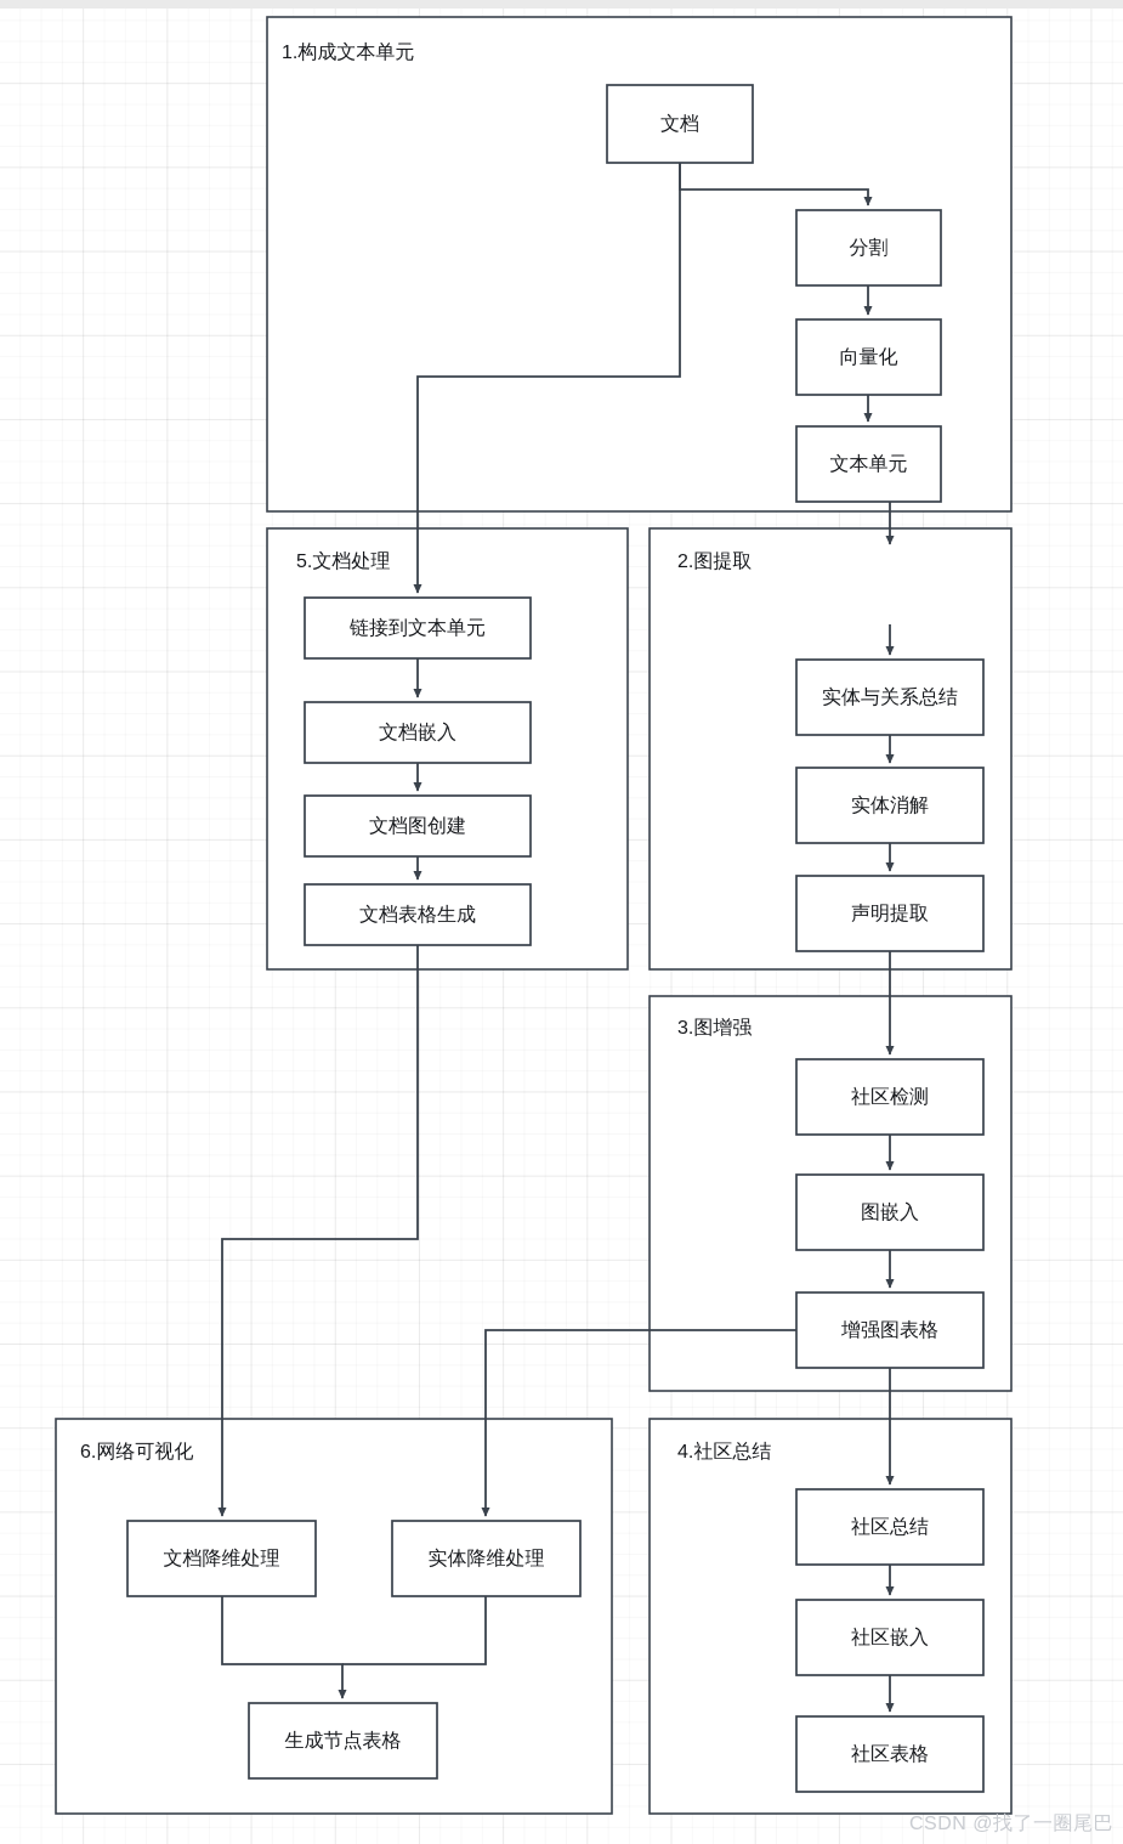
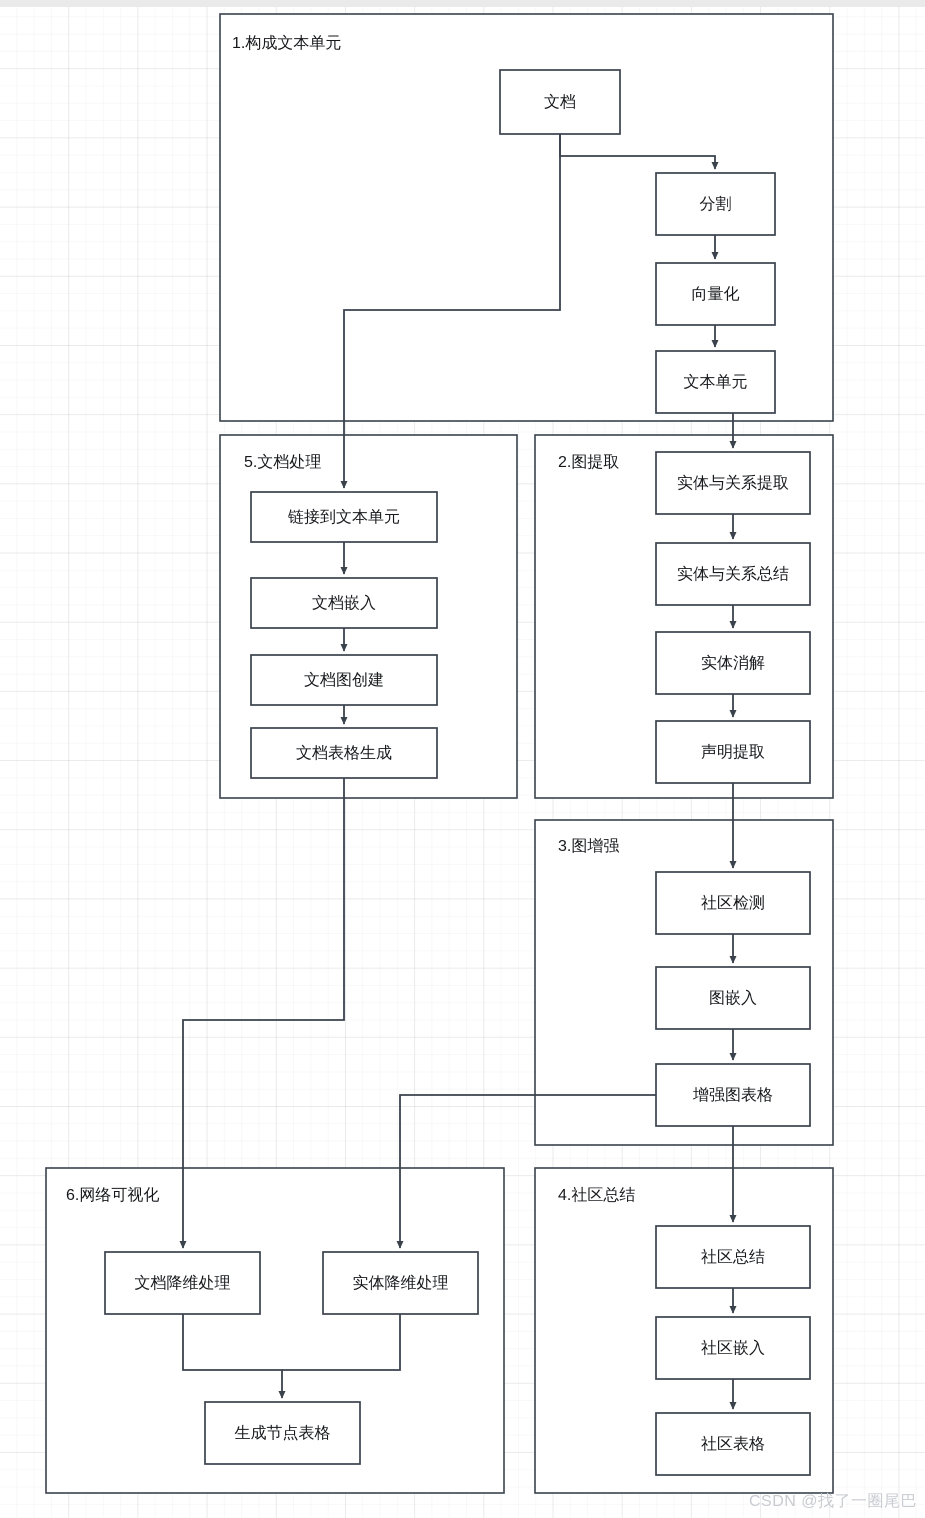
  1.构成文本单元
  5.文档处理
  2.图提取
  3.图增强
  6.网络可视化
  4.社区总结
  文档
  分割
  向量化
  文本单元
  链接到文本单元
  文档嵌入
  文档图创建
  文档表格生成
+ 实体与关系提取
  实体与关系总结
  实体消解
  声明提取
  社区检测
  图嵌入
  增强图表格
  文档降维处理
  实体降维处理
  生成节点表格
  社区总结
  社区嵌入
  社区表格
  CSDN @找了一圈尾巴
